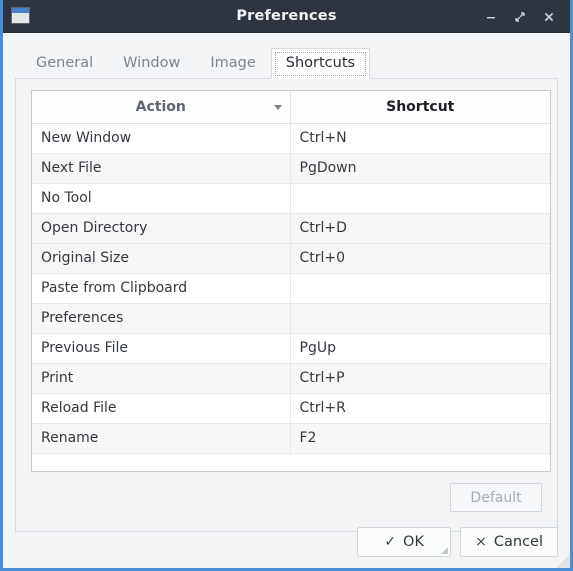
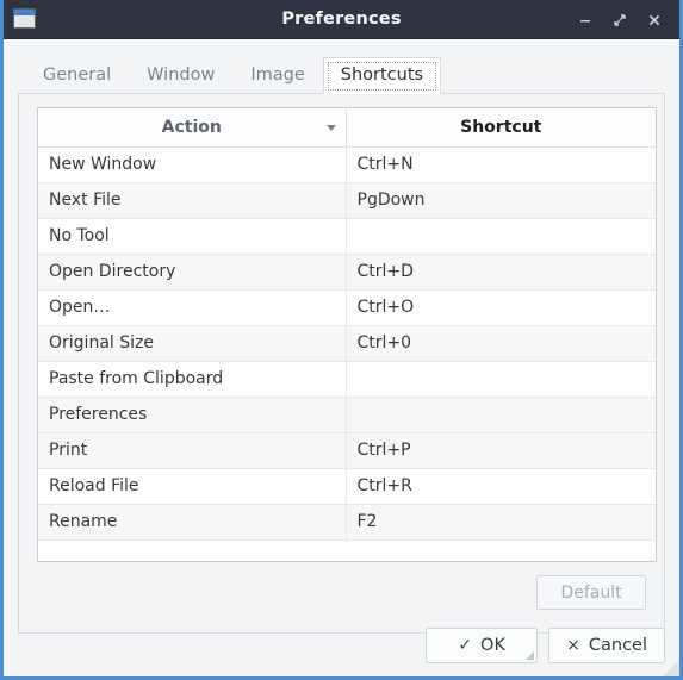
  Preferences
  General
  Window
  Image
  Shortcuts
  Action	Shortcut
  New Window	Ctrl+N
  Next File	PgDown
  No Tool
  Open Directory	Ctrl+D
+ Open…	Ctrl+O
  Original Size	Ctrl+0
  Paste from Clipboard
  Preferences
- Previous File	PgUp
  Print	Ctrl+P
  Reload File	Ctrl+R
  Rename	F2
  Default
  ✓
  OK
  ×
  Cancel
